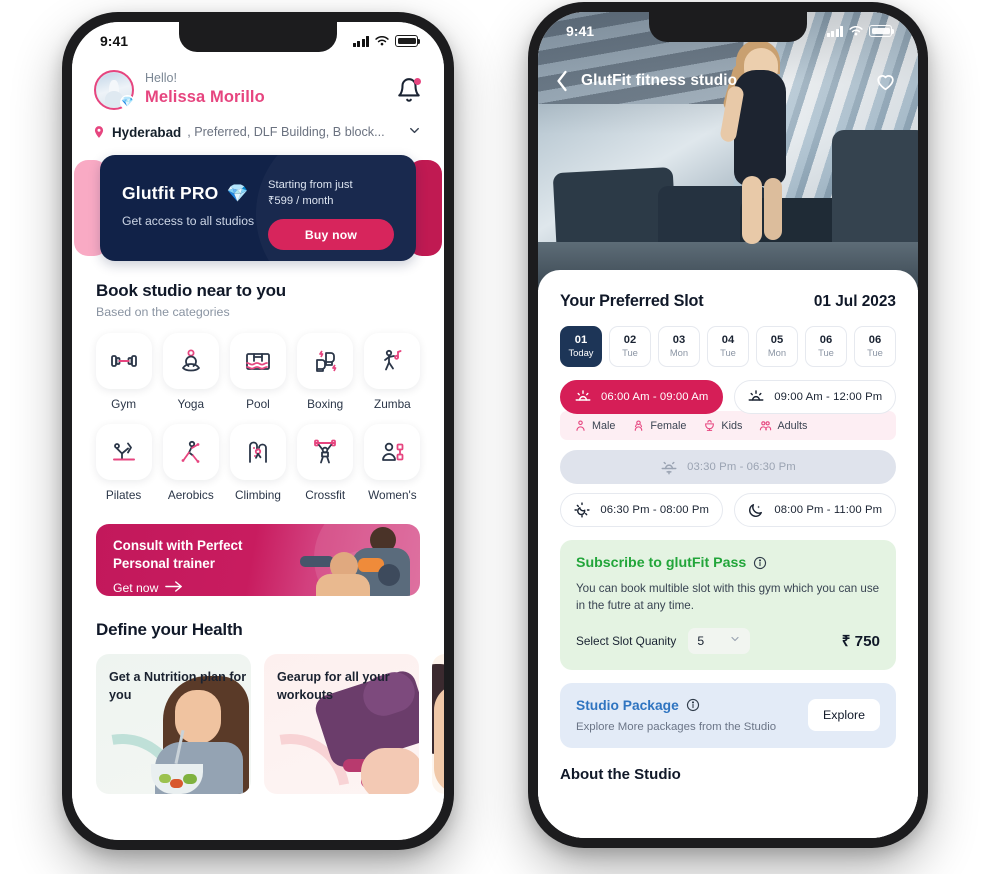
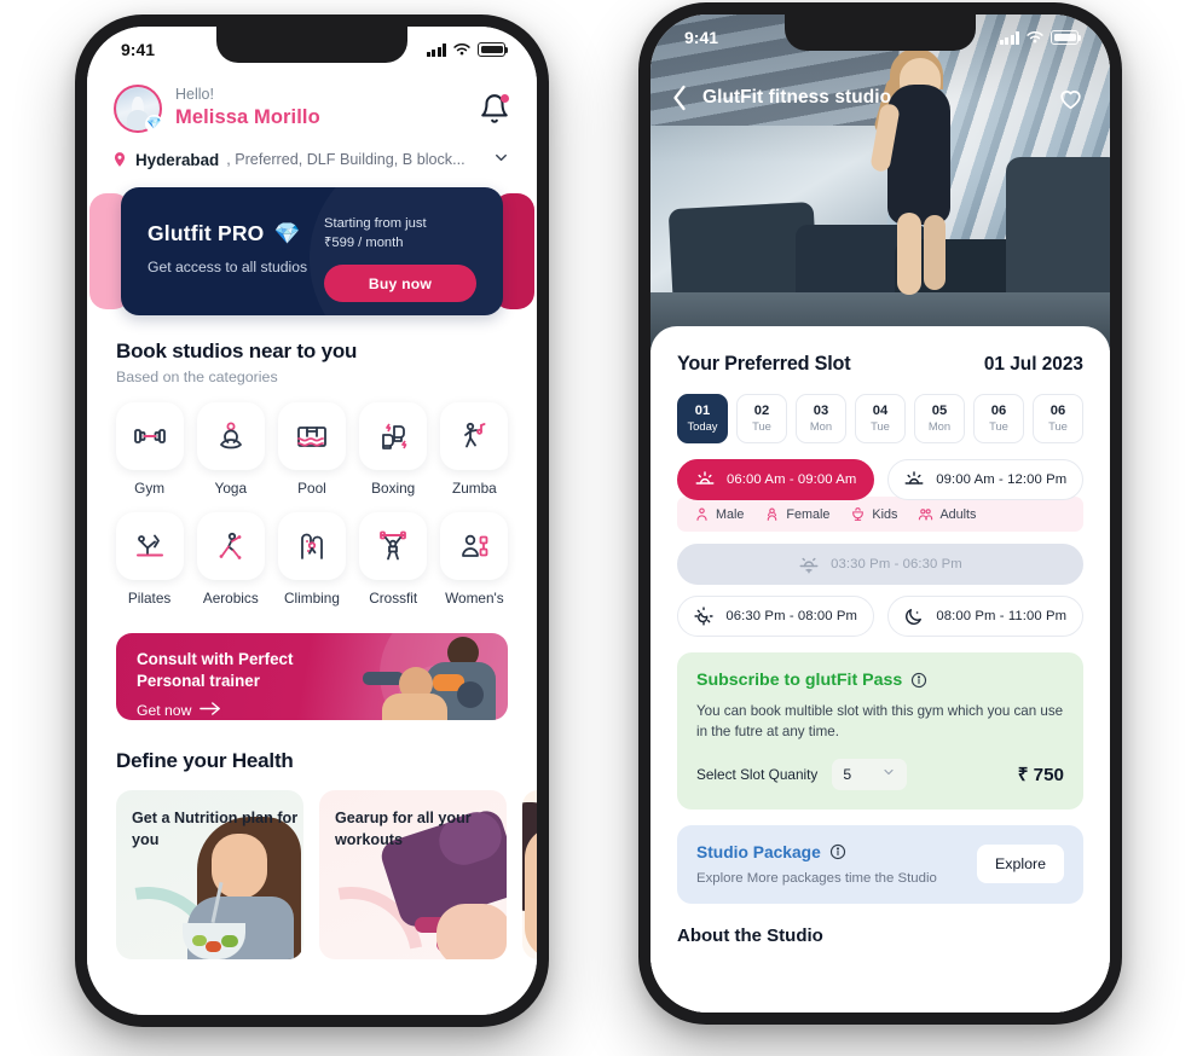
  9:41
  💎
  Hello!
  Melissa Morillo
  Hyderabad
  , Preferred, DLF Building, B block...
  Glutfit PRO
  💎
  Get access to all studios
  Starting from just
  ₹599 / month
  Buy now
- Book studio near to you
+ Book studios near to you
  Based on the categories
  Gym
  Yoga
  Pool
  Boxing
  Zumba
  Pilates
  Aerobics
  Climbing
  Crossfit
  Women's
  Consult with Perfect
  Personal trainer
  Get now
  Define your Health
  Get a Nutrition plan for you
  Gearup for all your workouts
  9:41
  GlutFit fitness studio
  Your Preferred Slot
  01 Jul 2023
  01
  Today
  02
  Tue
  03
  Mon
  04
  Tue
  05
  Mon
  06
  Tue
  06
  Tue
  06:00 Am - 09:00 Am
  09:00 Am - 12:00 Pm
  Male
  Female
  Kids
  Adults
  03:30 Pm - 06:30 Pm
  06:30 Pm - 08:00 Pm
  08:00 Pm - 11:00 Pm
  Subscribe to glutFit Pass
  You can book multible slot with this gym which you can use in the futre at any time.
  Select Slot Quanity
  5
  ₹ 750
  Studio Package
- Explore More packages from the Studio
+ Explore More packages time the Studio
  Explore
  About the Studio
